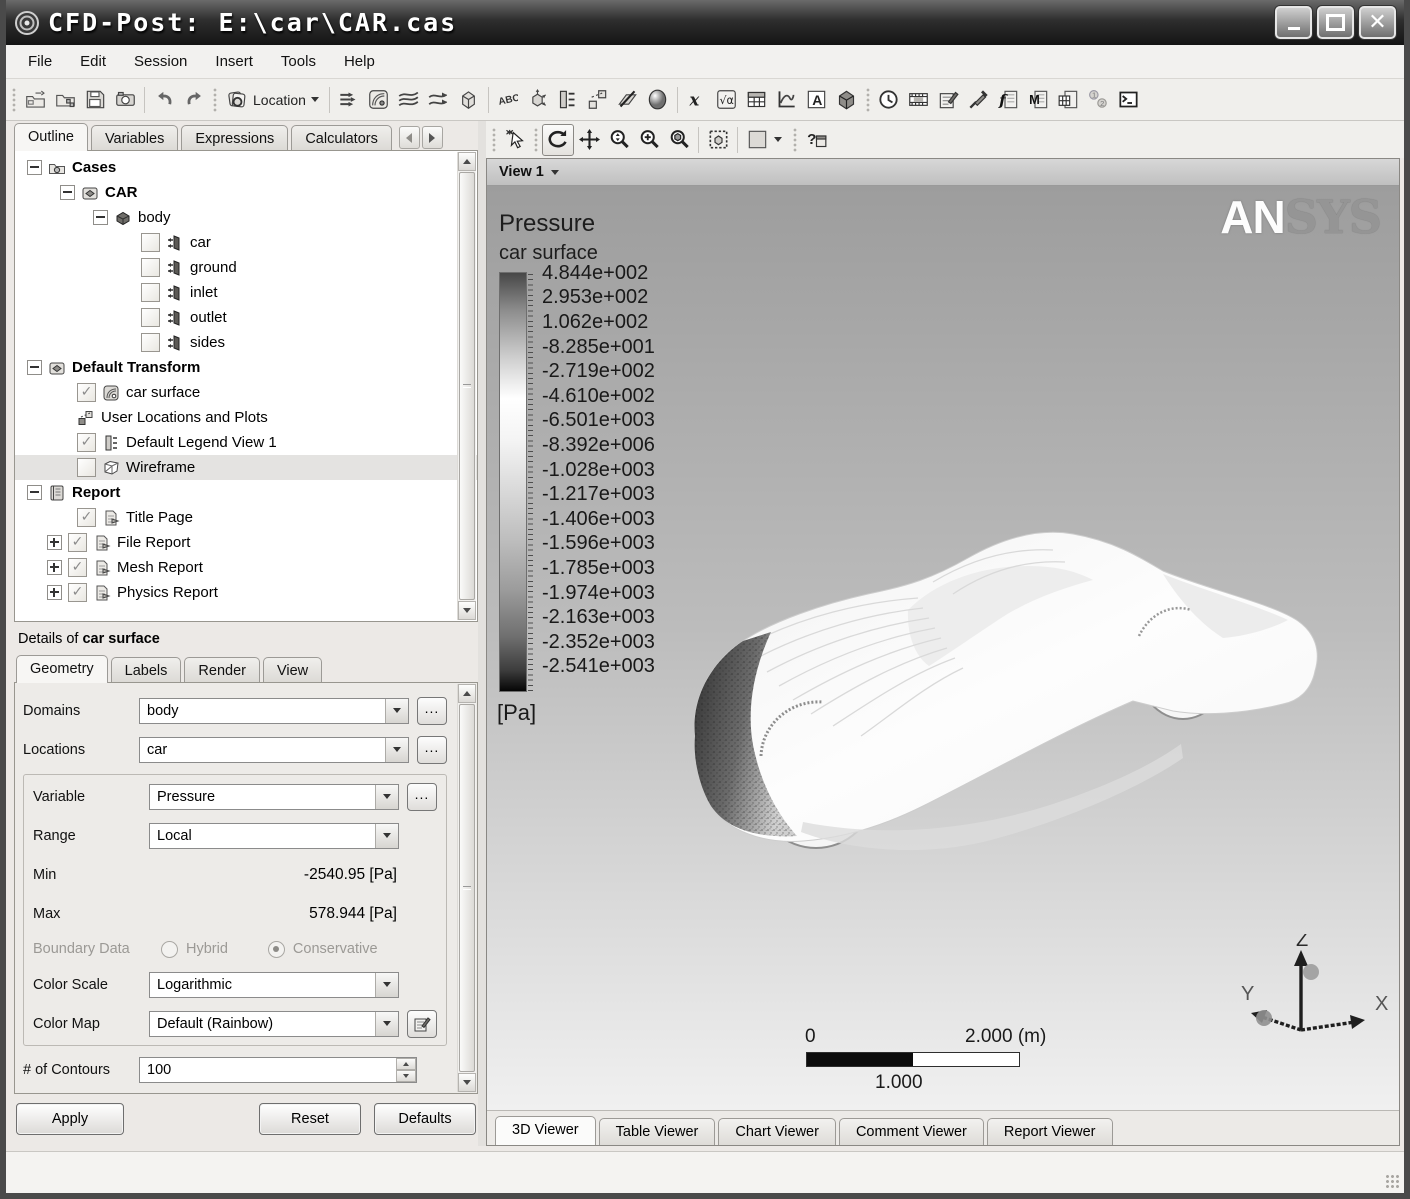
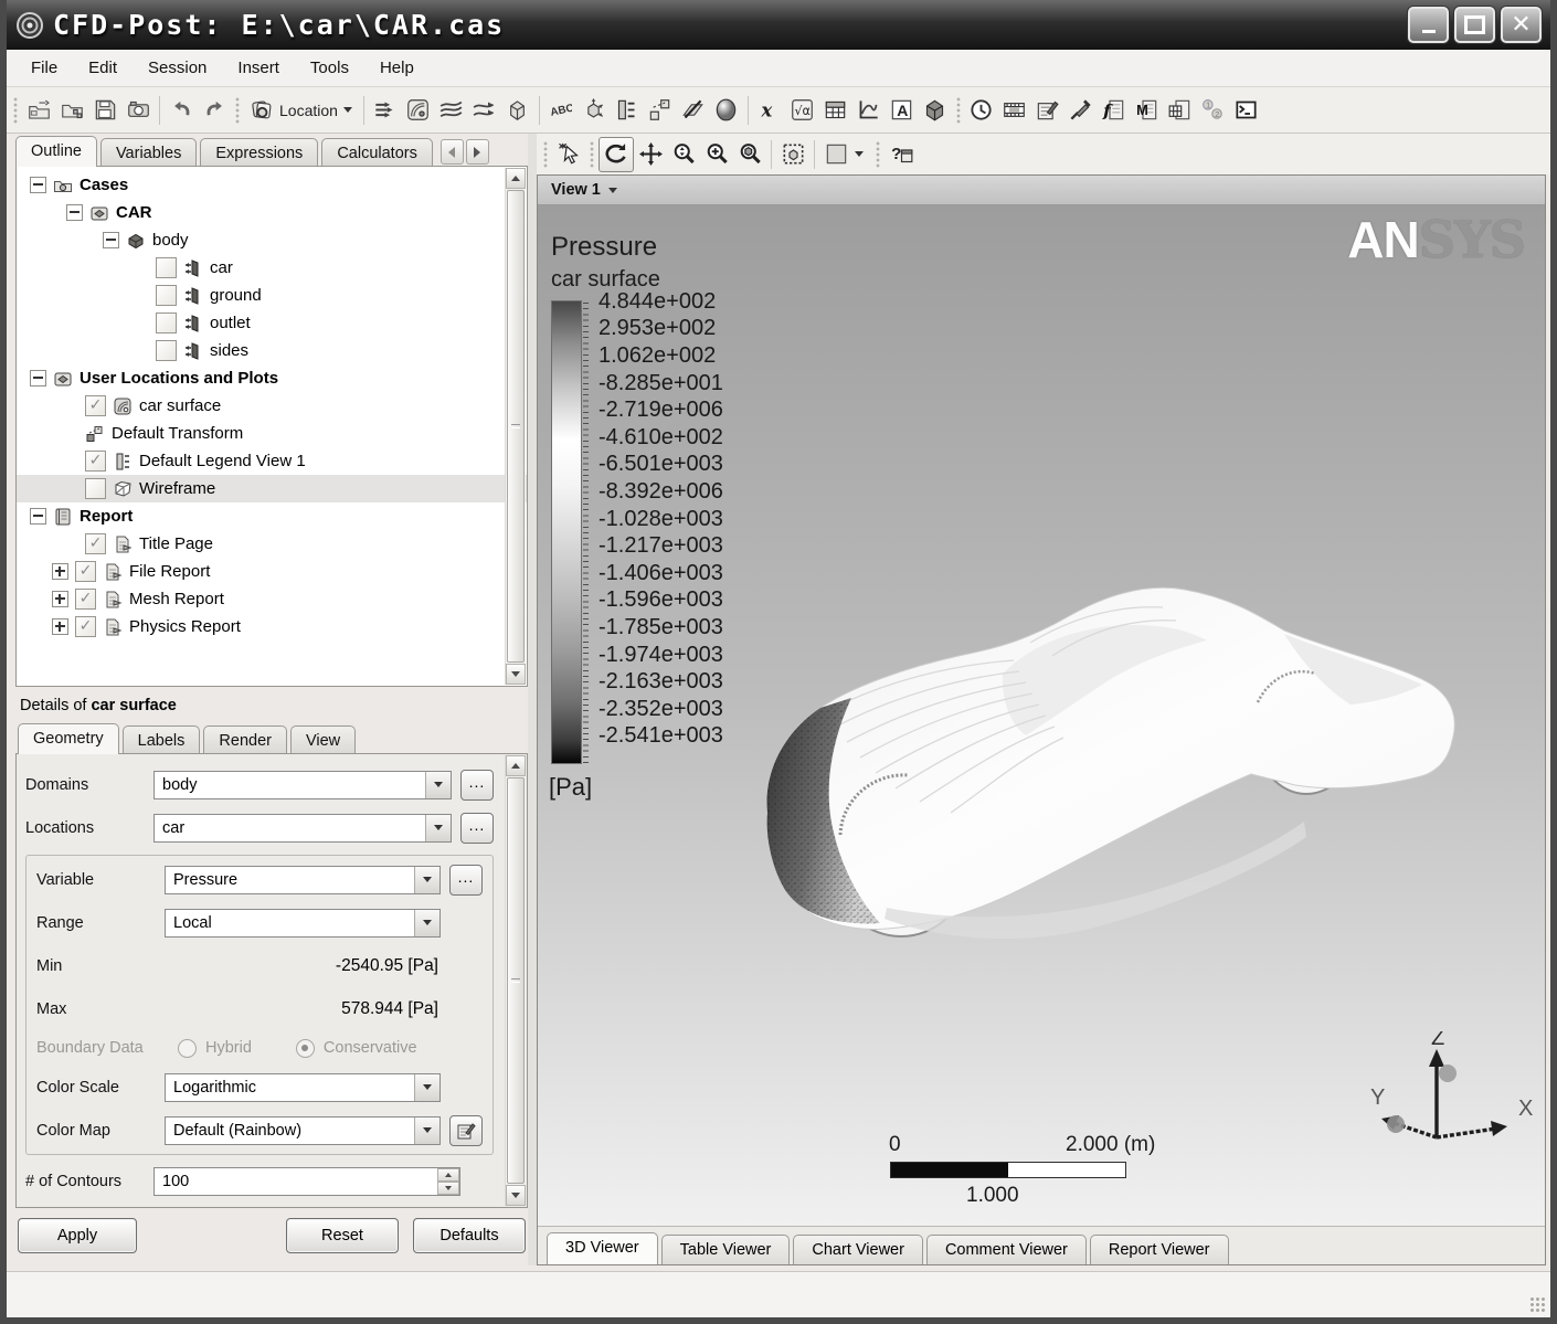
  CFD-Post: E:\car\CAR.cas
  ✕
  File
  Edit
  Session
  Insert
  Tools
  Help
  Location
  Outline
  Variables
  Expressions
  Calculators
  Cases
  CAR
  body
  car
  ground
- inlet
  outlet
  sides
- Default Transform
+ User Locations and Plots
  car surface
- User Locations and Plots
+ Default Transform
  Default Legend View 1
  Wireframe
  Report
  Title Page
  File Report
  Mesh Report
  Physics Report
  Details of
  car surface
  Geometry
  Labels
  Render
  View
  Domains
  body
  ...
  Locations
  car
  ...
  Variable
  Pressure
  ...
  Range
  Local
  Min
  -2540.95 [Pa]
  Max
  578.944 [Pa]
  Boundary Data
  Hybrid
  Conservative
  Color Scale
  Logarithmic
  Color Map
  Default (Rainbow)
  # of Contours
  100
  Apply
  Reset
  Defaults
  View 1
  Pressure
  car surface
  4.844e+002
  2.953e+002
  1.062e+002
  -8.285e+001
- -2.719e+002
+ -2.719e+006
  -4.610e+002
  -6.501e+003
  -8.392e+006
  -1.028e+003
  -1.217e+003
  -1.406e+003
  -1.596e+003
  -1.785e+003
  -1.974e+003
  -2.163e+003
  -2.352e+003
  -2.541e+003
  [Pa]
  0
  2.000 (m)
  1.000
  Z
  Y
  X
  3D Viewer
  Table Viewer
  Chart Viewer
  Comment Viewer
  Report Viewer
